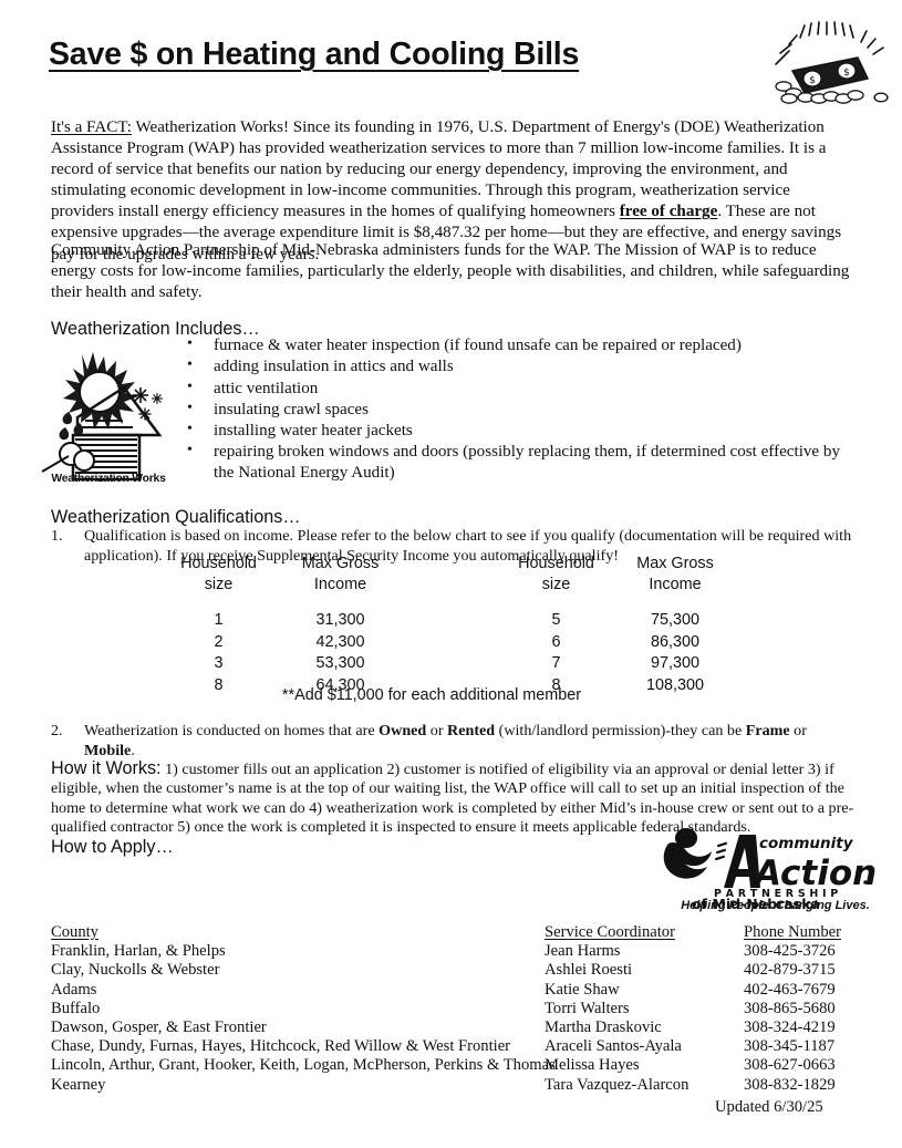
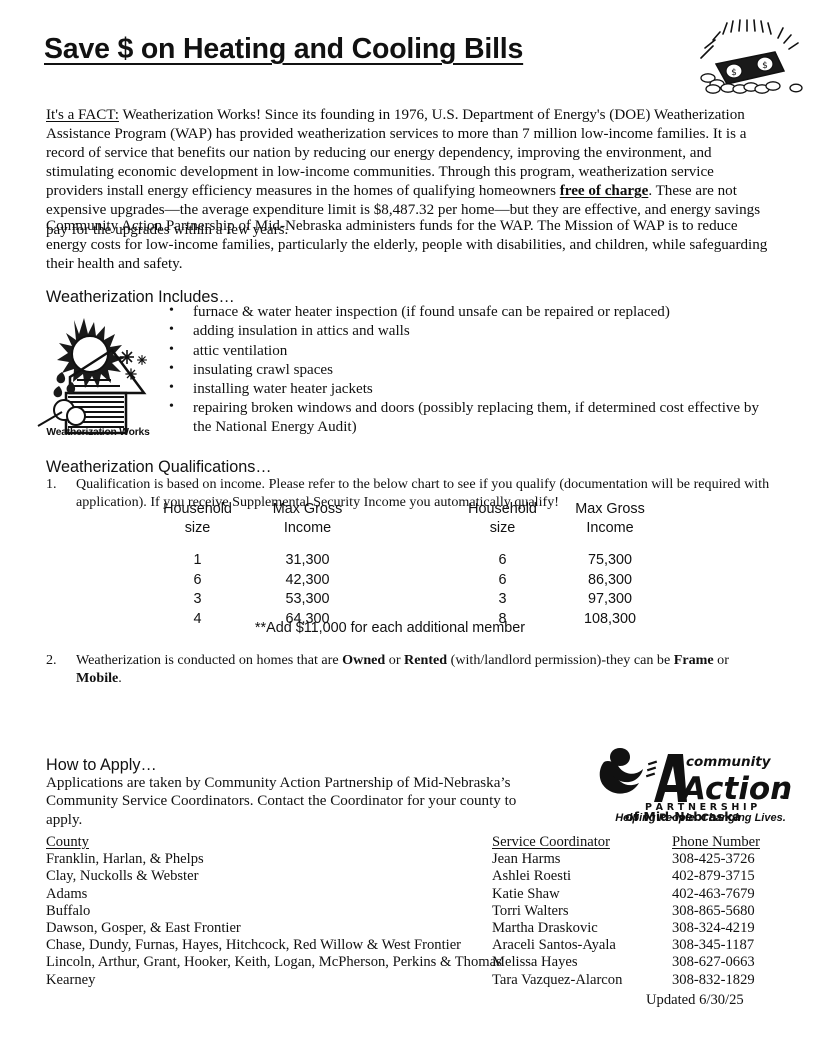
  Save $ on Heating and Cooling Bills
  $
  $
  It's a FACT: Weatherization Works! Since its founding in 1976, U.S. Department of Energy's (DOE) Weatherization Assistance Program (WAP) has provided weatherization services to more than 7 million low-income families. It is a record of service that benefits our nation by reducing our energy dependency, improving the environment, and stimulating economic development in low-income communities. Through this program, weatherization service providers install energy efficiency measures in the homes of qualifying homeowners free of charge. These are not expensive upgrades—the average expenditure limit is $8,487.32 per home—but they are effective, and energy savings pay for the upgrades within a few years.
  Community Action Partnership of Mid-Nebraska administers funds for the WAP. The Mission of WAP is to reduce energy costs for low-income families, particularly the elderly, people with disabilities, and children, while safeguarding their health and safety.
  Weatherization Includes…
  Weatherization Works
  furnace & water heater inspection (if found unsafe can be repaired or replaced)
  adding insulation in attics and walls
  attic ventilation
  insulating crawl spaces
  installing water heater jackets
  repairing broken windows and doors (possibly replacing them, if determined cost effective by the National Energy Audit)
  Weatherization Qualifications…
  1.
  Qualification is based on income. Please refer to the below chart to see if you qualify (documentation will be required with application). If you receive Supplemental Security Income you automatically qualify!
  Household size	Max Gross Income		Household size	Max Gross Income
- 1	31,300		5	75,300
+ 1	31,300		6	75,300
- 2	42,300		6	86,300
+ 6	42,300		6	86,300
- 3	53,300		7	97,300
+ 3	53,300		3	97,300
- 8	64,300		8	108,300
+ 4	64,300		8	108,300
  **Add $11,000 for each additional member
  2.
  Weatherization is conducted on homes that are Owned or Rented (with/landlord permission)-they can be Frame or Mobile.
- How it Works: 1) customer fills out an application 2) customer is notified of eligibility via an approval or denial letter 3) if eligible, when the customer’s name is at the top of our waiting list, the WAP office will call to set up an initial inspection of the home to determine what work we can do 4) weatherization work is completed by either Mid’s in-house crew or sent out to a pre-qualified contractor 5) once the work is completed it is inspected to ensure it meets applicable federal standards.
  How to Apply…
+ Applications are taken by Community Action Partnership of Mid-Nebraska’s Community Service Coordinators. Contact the Coordinator for your county to apply.
  community
  Action
  P A R T N E R S H I P
  of Mid-Nebraska
  Helping People. Changing Lives.
  County
  Franklin, Harlan, & Phelps
  Clay, Nuckolls & Webster
  Adams
  Buffalo
  Dawson, Gosper, & East Frontier
  Chase, Dundy, Furnas, Hayes, Hitchcock, Red Willow & West Frontier
  Lincoln, Arthur, Grant, Hooker, Keith, Logan, McPherson, Perkins & Thom
  Kearney
  Service Coordinator
  Jean Harms
  Ashlei Roesti
  Katie Shaw
  Torri Walters
  Martha Draskovic
  Araceli Santos-Ayala
  Melissa Hayes
  Tara Vazquez-Alarcon
  Phone Number
  308-425-3726
  402-879-3715
  402-463-7679
  308-865-5680
  308-324-4219
  308-345-1187
  308-627-0663
  308-832-1829
  Updated 6/30/25
